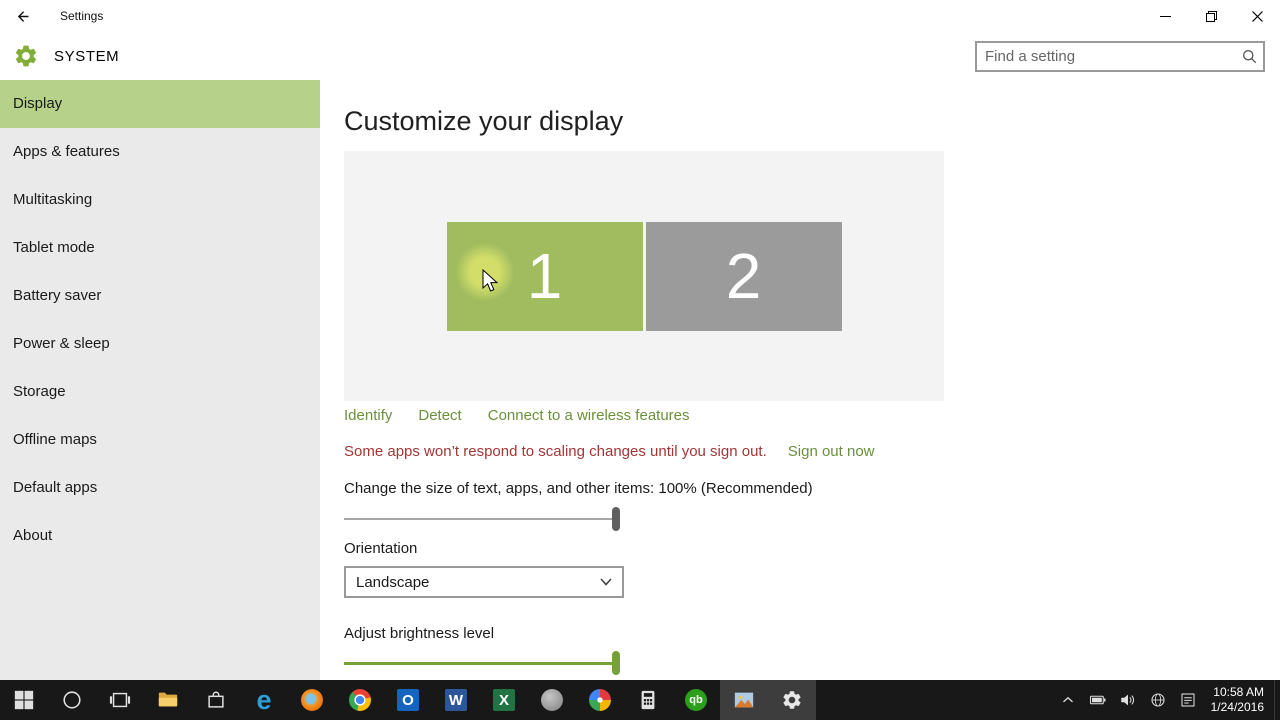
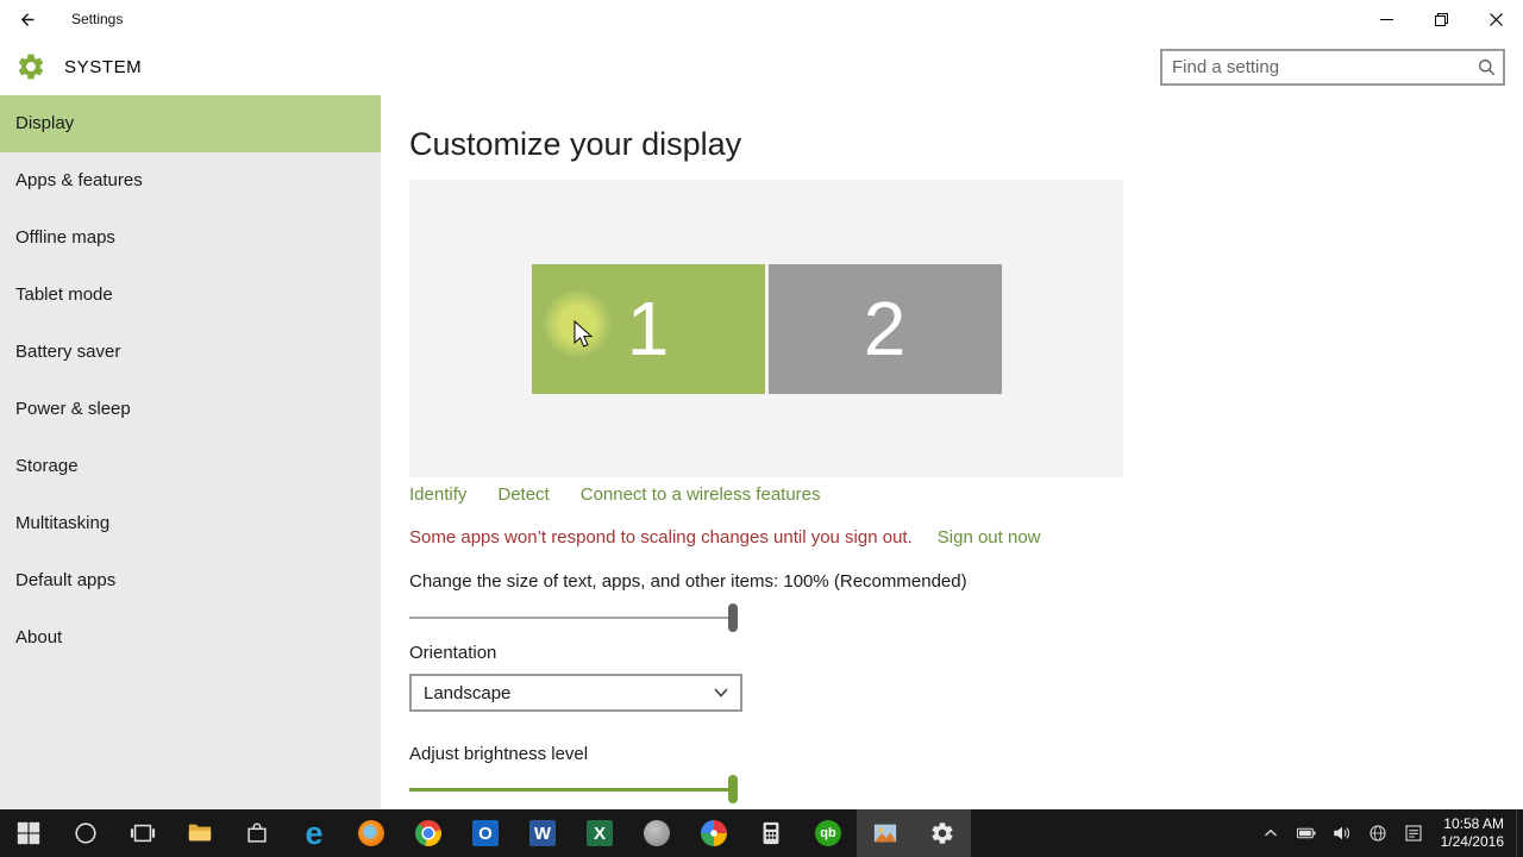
  Settings
  SYSTEM
  Find a setting
  Display
  Apps & features
- Multitasking
+ Offline maps
  Tablet mode
  Battery saver
  Power & sleep
  Storage
- Offline maps
+ Multitasking
  Default apps
  About
  Customize your display
  1
  2
  Identify
  Detect
  Connect to a wireless features
  Some apps won’t respond to scaling changes until you sign out.
  Sign out now
  Change the size of text, apps, and other items: 100% (Recommended)
  Orientation
  Landscape
  Adjust brightness level
  e
  O
  W
  X
  qb
  10:58 AM
  1/24/2016
